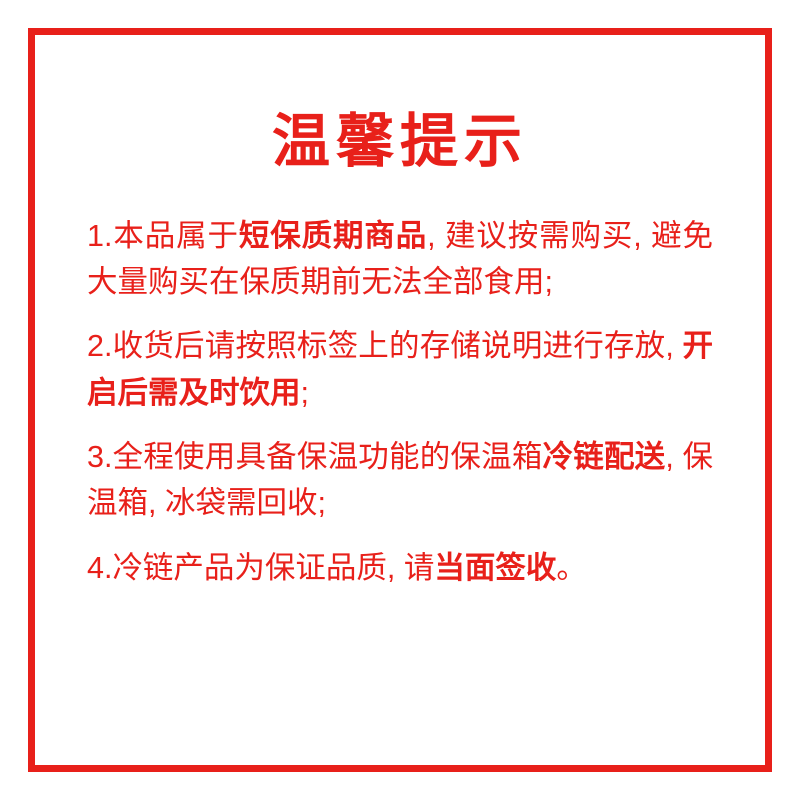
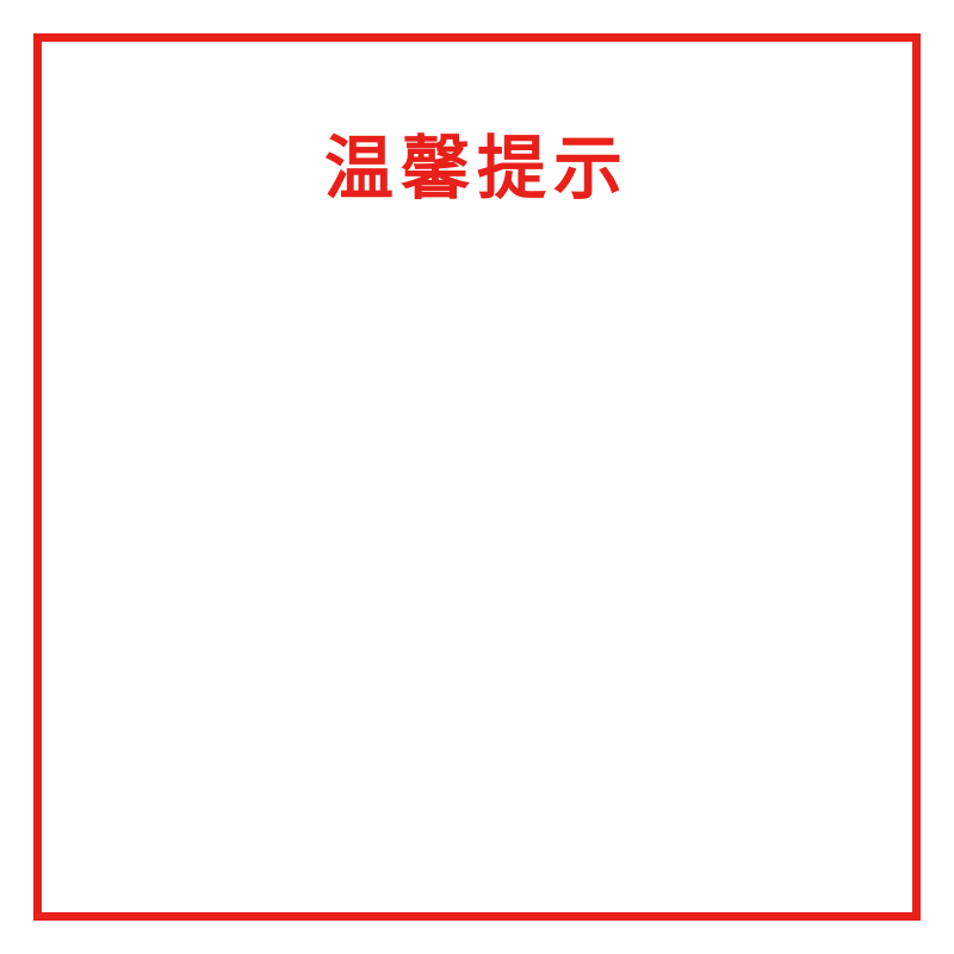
  温馨提示
- 1.本品属于短保质期商品, 建议按需购买, 避免大量购买在保质期前无法全部食用;
- 2.收货后请按照标签上的存储说明进行存放, 开启后需及时饮用;
- 3.全程使用具备保温功能的保温箱冷链配送, 保温箱, 冰袋需回收;
- 4.冷链产品为保证品质, 请当面签收。
